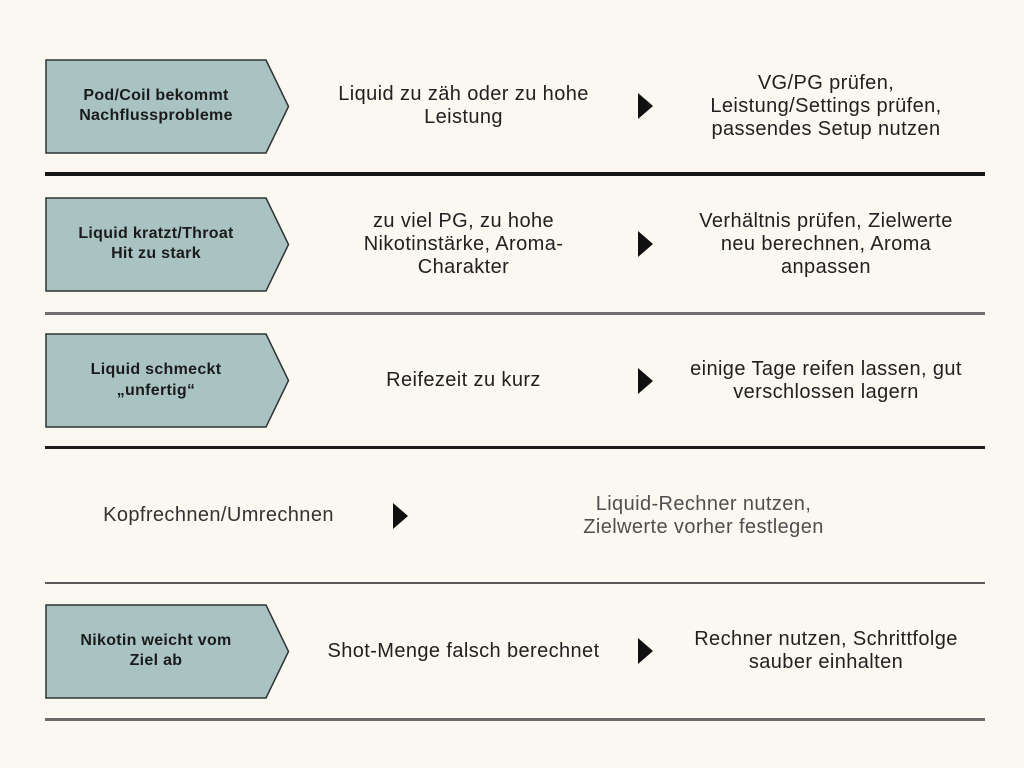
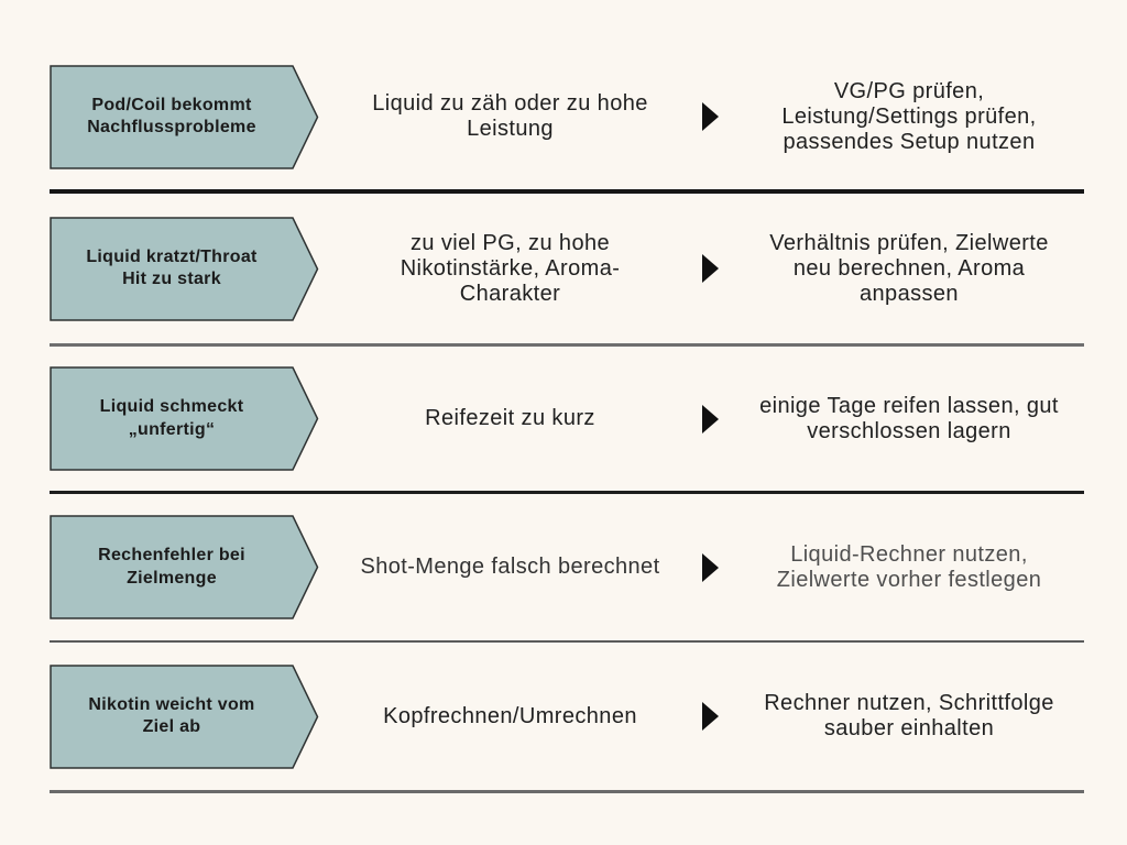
  Pod/Coil bekommt
  Nachflussprobleme
  Liquid zu zäh oder zu hohe
  Leistung
  VG/PG prüfen,
  Leistung/Settings prüfen,
  passendes Setup nutzen
  Liquid kratzt/Throat
  Hit zu stark
  zu viel PG, zu hohe
  Nikotinstärke, Aroma-
  Charakter
  Verhältnis prüfen, Zielwerte
  neu berechnen, Aroma
  anpassen
  Liquid schmeckt
  „unfertig“
  Reifezeit zu kurz
  einige Tage reifen lassen, gut
  verschlossen lagern
+ Rechenfehler bei
+ Zielmenge
- Kopfrechnen/Umrechnen
+ Shot-Menge falsch berechnet
  Liquid-Rechner nutzen,
  Zielwerte vorher festlegen
  Nikotin weicht vom
  Ziel ab
- Shot-Menge falsch berechnet
+ Kopfrechnen/Umrechnen
  Rechner nutzen, Schrittfolge
  sauber einhalten
